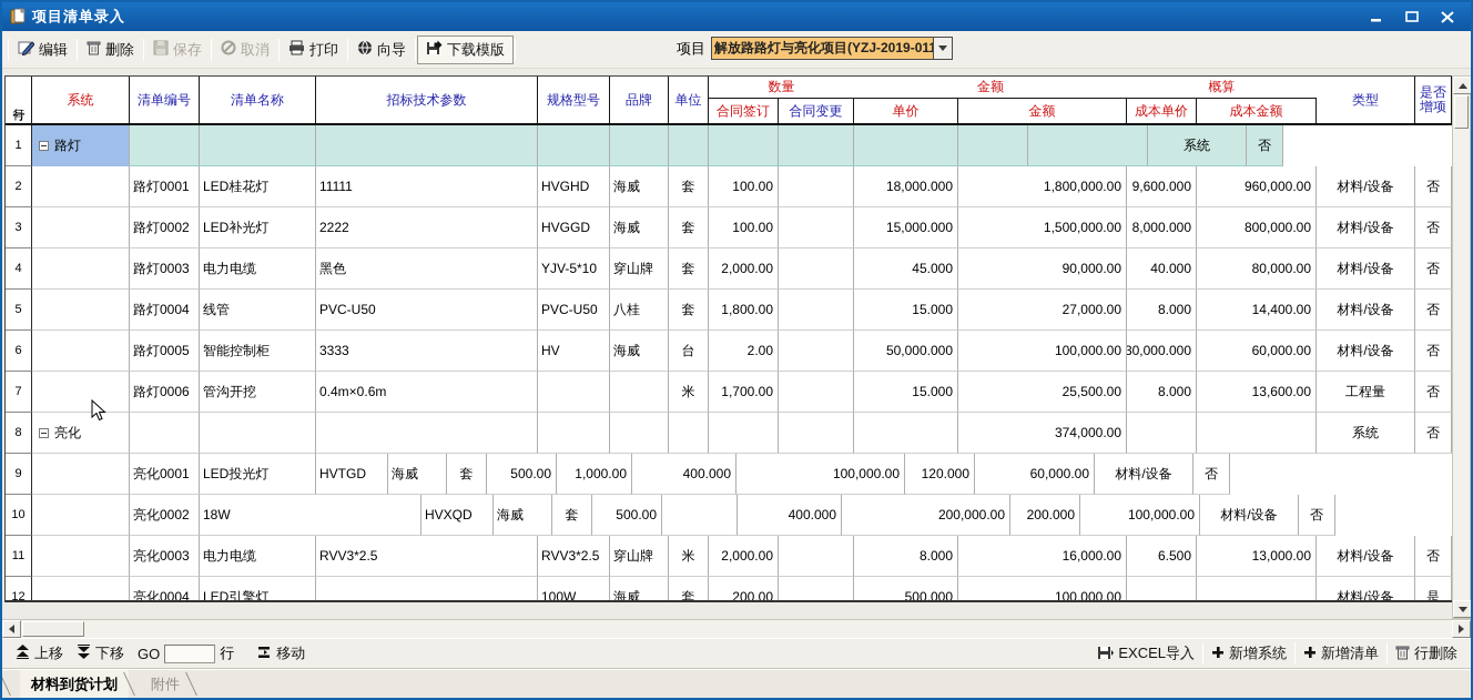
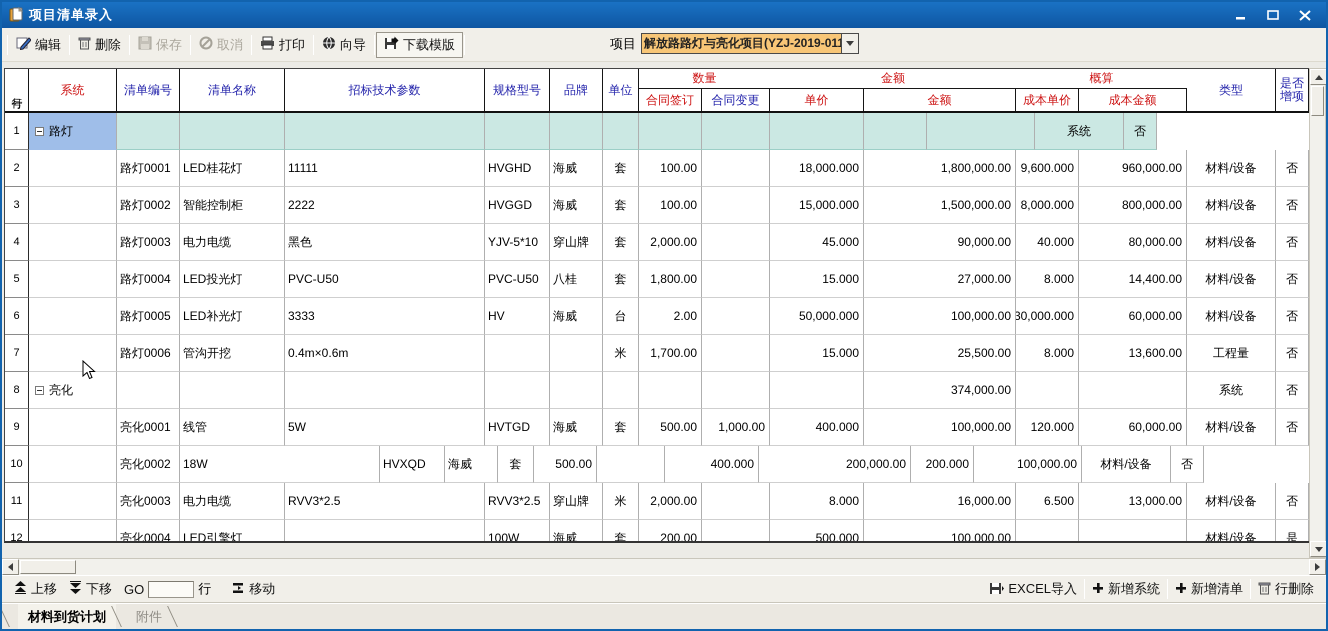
  项目清单录入
  编辑
  删除
  保存
  取消
  打印
  向导
  下载模版
  项目
  解放路路灯与亮化项目(YZJ-2019-01
  系统
  清单编号
  清单名称
  招标技术参数
  规格型号
  品牌
  单位
  数量
  合同签订
  合同变更
  金额
  单价
  金额
  概算
  成本单价
  成本金额
  类型
  是否增项
  1
  路灯
  系统
  否
  2
  路灯0001
  LED桂花灯
  11111
  HVGHD
  海威
  套
  100.00
  18,000.000
  1,800,000.00
  9,600.000
  960,000.00
  材料/设备
  否
  3
  路灯0002
- LED补光灯
+ 智能控制柜
  2222
  HVGGD
  海威
  套
  100.00
  15,000.000
  1,500,000.00
  8,000.000
  800,000.00
  材料/设备
  否
  4
  路灯0003
  电力电缆
  黑色
  YJV-5*10
  穿山牌
  套
  2,000.00
  45.000
  90,000.00
  40.000
  80,000.00
  材料/设备
  否
  5
  路灯0004
- 线管
+ LED投光灯
  PVC-U50
  PVC-U50
  八桂
  套
  1,800.00
  15.000
  27,000.00
  8.000
  14,400.00
  材料/设备
  否
  6
  路灯0005
- 智能控制柜
+ LED补光灯
  3333
  HV
  海威
  台
  2.00
  50,000.000
  100,000.00
  30,000.000
  60,000.00
  材料/设备
  否
  7
  路灯0006
  管沟开挖
  0.4m×0.6m
  米
  1,700.00
  15.000
  25,500.00
  8.000
  13,600.00
  工程量
  否
  8
  亮化
  374,000.00
  系统
  否
  9
  亮化0001
- LED投光灯
+ 线管
+ 5W
  HVTGD
  海威
  套
  500.00
  1,000.00
  400.000
  100,000.00
  120.000
  60,000.00
  材料/设备
  否
  10
  亮化0002
  18W
  HVXQD
  海威
  套
  500.00
  400.000
  200,000.00
  200.000
  100,000.00
  材料/设备
  否
  11
  亮化0003
  电力电缆
  RVV3*2.5
  RVV3*2.5
  穿山牌
  米
  2,000.00
  8.000
  16,000.00
  6.500
  13,000.00
  材料/设备
  否
  12
  亮化0004
  LED引擎灯
  100W
  海威
  套
  200.00
  500.000
  100,000.00
  材料/设备
  是
  上移
  下移
  GO
  行
  移动
  EXCEL导入
  新增系统
  新增清单
  行删除
  材料到货计划
  附件
